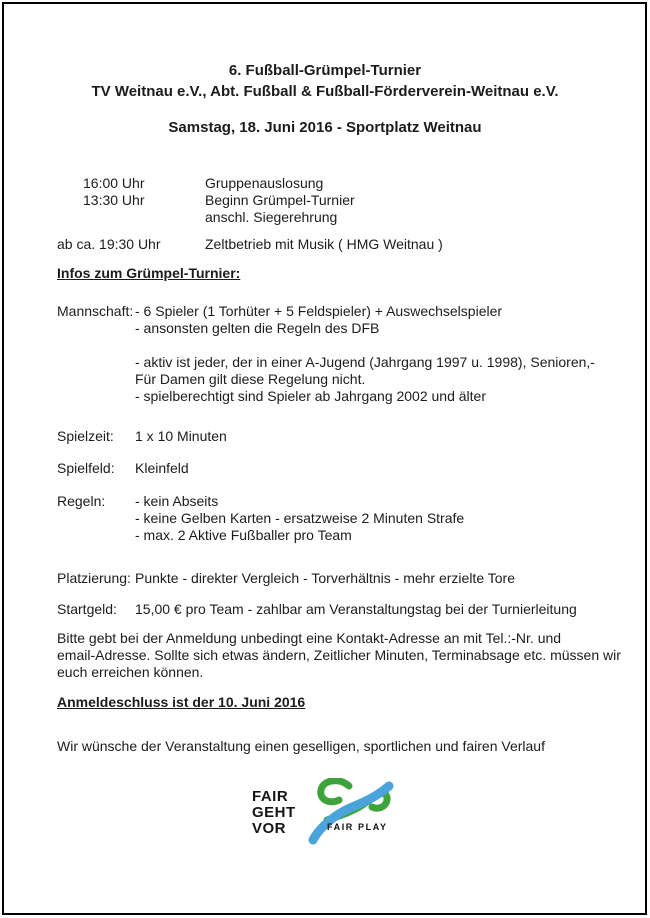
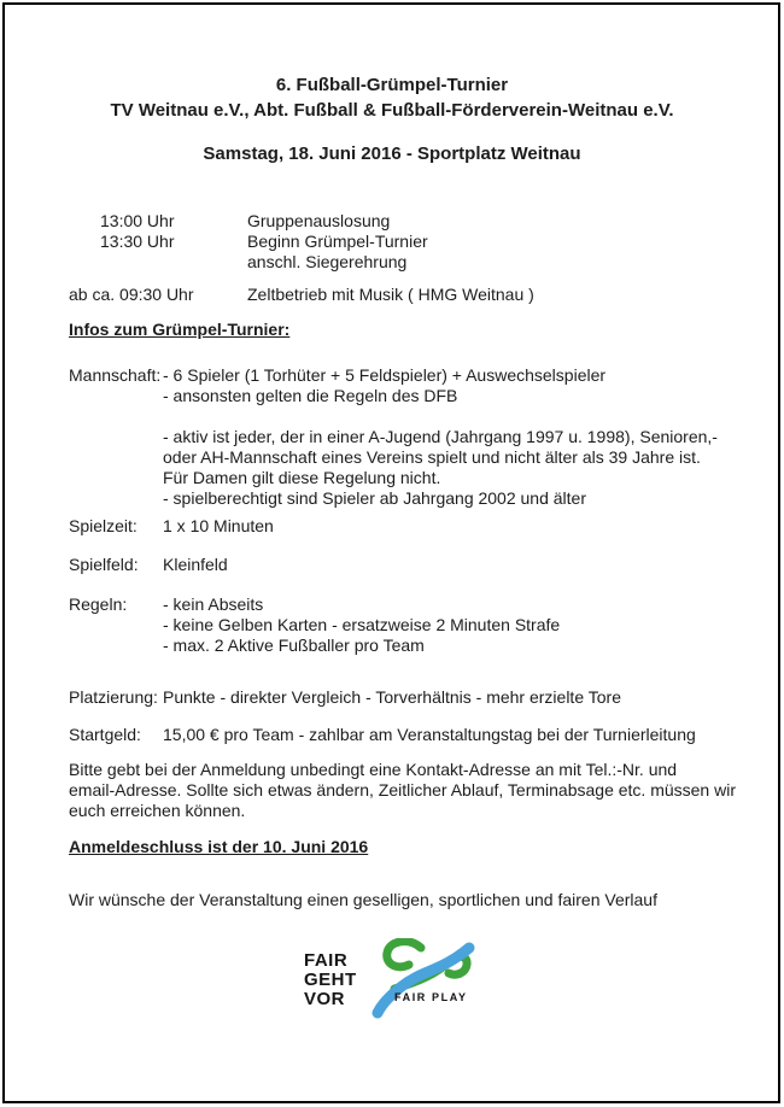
  6. Fußball-Grümpel-Turnier
  TV Weitnau e.V., Abt. Fußball & Fußball-Förderverein-Weitnau e.V.
  Samstag, 18. Juni 2016 - Sportplatz Weitnau
- 16:00 Uhr
+ 13:00 Uhr
  Gruppenauslosung
  13:30 Uhr
  Beginn Grümpel-Turnier
  anschl. Siegerehrung
- ab ca. 19:30 Uhr
+ ab ca. 09:30 Uhr
  Zeltbetrieb mit Musik ( HMG Weitnau )
  Infos zum Grümpel-Turnier:
  Mannschaft:
  - 6 Spieler (1 Torhüter + 5 Feldspieler) + Auswechselspieler
  - ansonsten gelten die Regeln des DFB
  - aktiv ist jeder, der in einer A-Jugend (Jahrgang 1997 u. 1998), Senioren,-
+ oder AH-Mannschaft eines Vereins spielt und nicht älter als 39 Jahre ist.
  Für Damen gilt diese Regelung nicht.
  - spielberechtigt sind Spieler ab Jahrgang 2002 und älter
  Spielzeit:
  1 x 10 Minuten
  Spielfeld:
  Kleinfeld
  Regeln:
  - kein Abseits
  - keine Gelben Karten - ersatzweise 2 Minuten Strafe
  - max. 2 Aktive Fußballer pro Team
  Platzierung:
  Punkte - direkter Vergleich - Torverhältnis - mehr erzielte Tore
  Startgeld:
  15,00 € pro Team - zahlbar am Veranstaltungstag bei der Turnierleitung
  Bitte gebt bei der Anmeldung unbedingt eine Kontakt-Adresse an mit Tel.:-Nr. und
- email-Adresse. Sollte sich etwas ändern, Zeitlicher Minuten, Terminabsage etc. müssen wir
+ email-Adresse. Sollte sich etwas ändern, Zeitlicher Ablauf, Terminabsage etc. müssen wir
  euch erreichen können.
  Anmeldeschluss ist der 10. Juni 2016
  Wir wünsche der Veranstaltung einen geselligen, sportlichen und fairen Verlauf
  FAIR
  GEHT
  VOR
  FAIR PLAY
